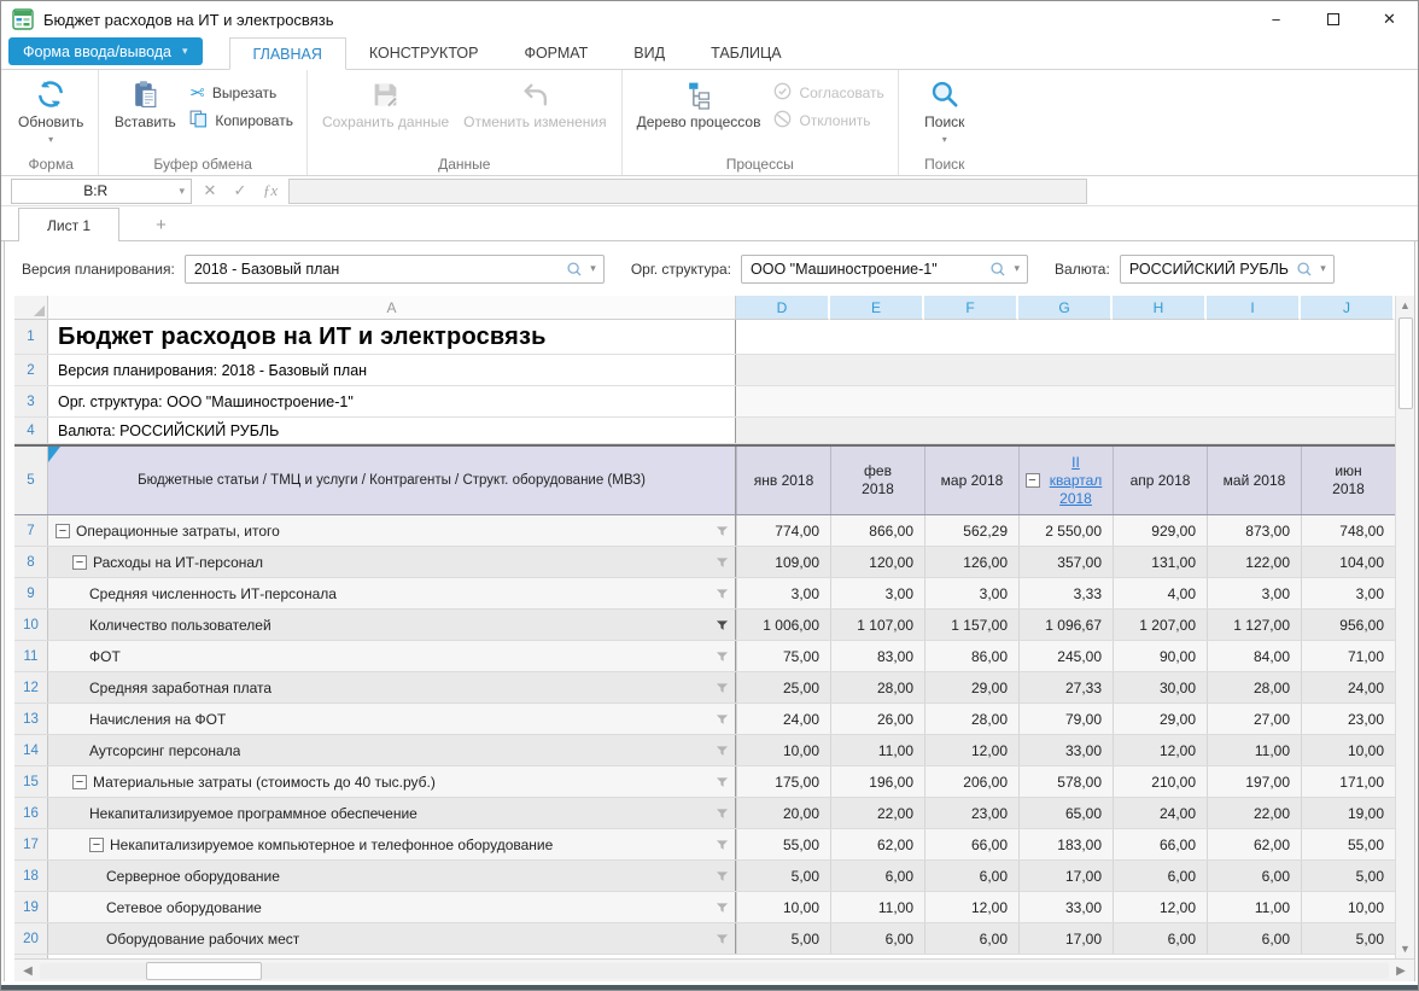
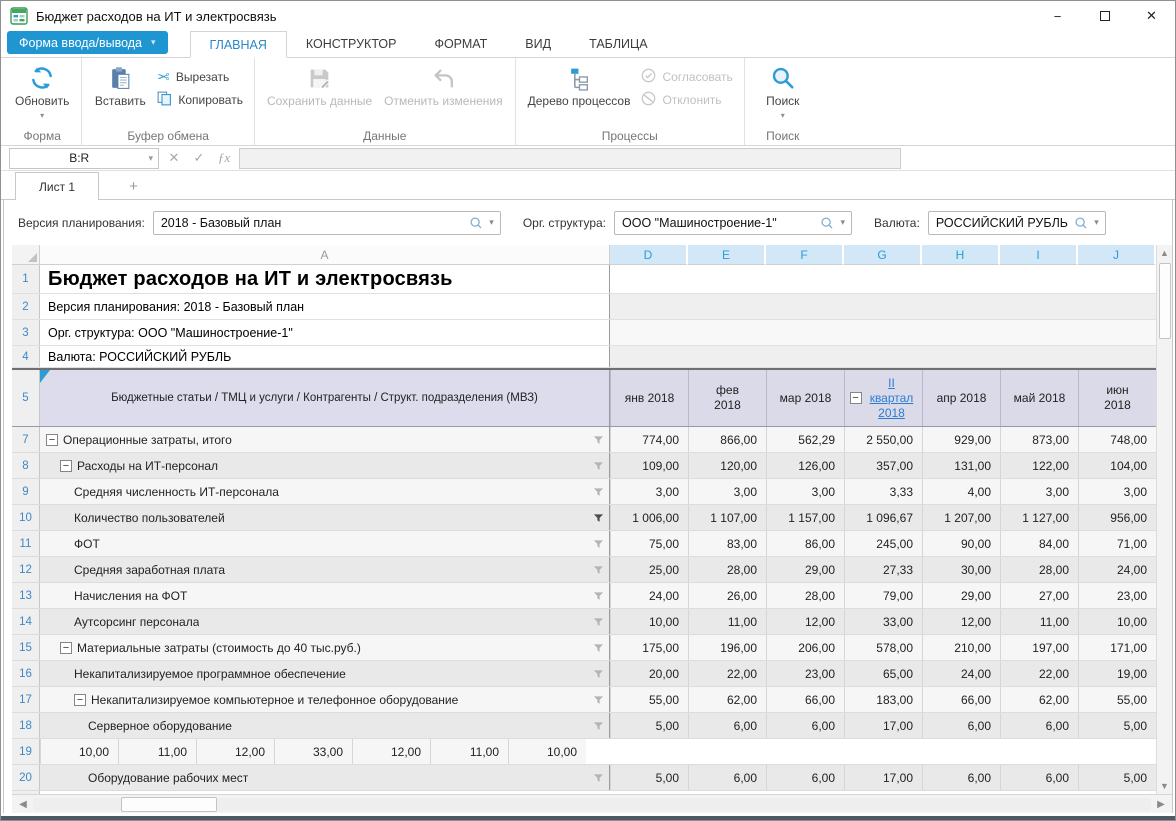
  Бюджет расходов на ИТ и электросвязь
  −
  ✕
  Форма ввода/вывода
  ▾
  ГЛАВНАЯ
  КОНСТРУКТОР
  ФОРМАТ
  ВИД
  ТАБЛИЦА
  Обновить
  ▾
  Форма
  Вставить
  Вырезать
  Копировать
  Буфер обмена
  Сохранить данные
  Отменить изменения
  Данные
  Дерево процессов
  Согласовать
  Отклонить
  Процессы
  Поиск
  ▾
  Поиск
  B:R
  ▾
  ✕
  ✓
  ƒx
  Лист 1
  +
  Версия планирования:
  2018 - Базовый план
  ▾
  Орг. структура:
  ООО "Машиностроение-1"
  ▾
  Валюта:
  РОССИЙСКИЙ РУБЛЬ
  ▾
  A
  D
  E
  F
  G
  H
  I
  J
  1
  Бюджет расходов на ИТ и электросвязь
  2
  Версия планирования: 2018 - Базовый план
  3
  Орг. структура: ООО "Машиностроение-1"
  4
  Валюта: РОССИЙСКИЙ РУБЛЬ
  5
- Бюджетные статьи / ТМЦ и услуги / Контрагенты / Структ. оборудование (МВЗ)
+ Бюджетные статьи / ТМЦ и услуги / Контрагенты / Структ. подразделения (МВЗ)
  янв 2018
  фев
  2018
  мар 2018
  −
  II квартал 2018
  апр 2018
  май 2018
  июн
  2018
  7
  −
  Операционные затраты, итого
  774,00
  866,00
  562,29
  2 550,00
  929,00
  873,00
  748,00
  8
  −
  Расходы на ИТ-персонал
  109,00
  120,00
  126,00
  357,00
  131,00
  122,00
  104,00
  9
  Средняя численность ИТ-персонала
  3,00
  3,00
  3,00
  3,33
  4,00
  3,00
  3,00
  10
  Количество пользователей
  1 006,00
  1 107,00
  1 157,00
  1 096,67
  1 207,00
  1 127,00
  956,00
  11
  ФОТ
  75,00
  83,00
  86,00
  245,00
  90,00
  84,00
  71,00
  12
  Средняя заработная плата
  25,00
  28,00
  29,00
  27,33
  30,00
  28,00
  24,00
  13
  Начисления на ФОТ
  24,00
  26,00
  28,00
  79,00
  29,00
  27,00
  23,00
  14
  Аутсорсинг персонала
  10,00
  11,00
  12,00
  33,00
  12,00
  11,00
  10,00
  15
  −
  Материальные затраты (стоимость до 40 тыс.руб.)
  175,00
  196,00
  206,00
  578,00
  210,00
  197,00
  171,00
  16
  Некапитализируемое программное обеспечение
  20,00
  22,00
  23,00
  65,00
  24,00
  22,00
  19,00
  17
  −
  Некапитализируемое компьютерное и телефонное оборудование
  55,00
  62,00
  66,00
  183,00
  66,00
  62,00
  55,00
  18
  Серверное оборудование
  5,00
  6,00
  6,00
  17,00
  6,00
  6,00
  5,00
  19
- Сетевое оборудование
  10,00
  11,00
  12,00
  33,00
  12,00
  11,00
  10,00
  20
  Оборудование рабочих мест
  5,00
  6,00
  6,00
  17,00
  6,00
  6,00
  5,00
  ▲
  ▼
  ◀
  ▶
